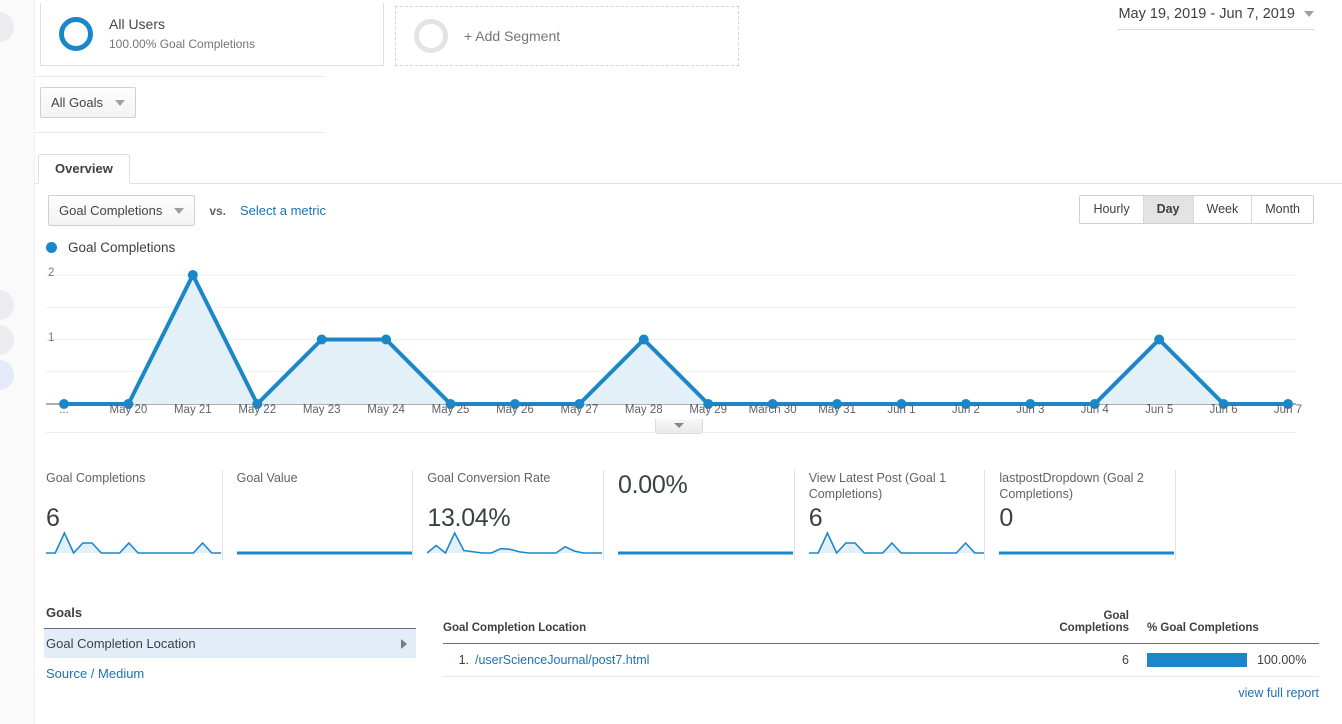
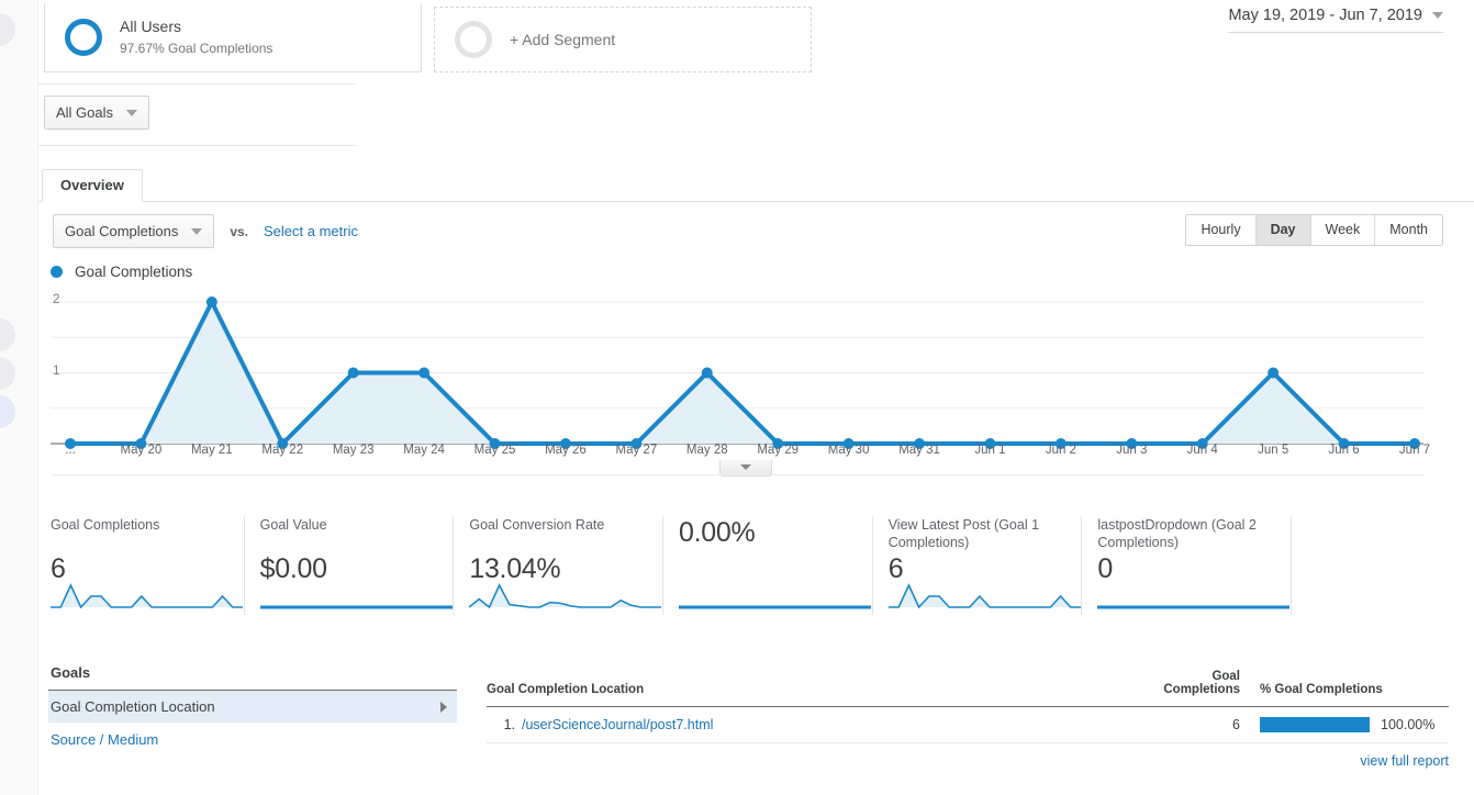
  All Users
- 100.00% Goal Completions
+ 97.67% Goal Completions
  + Add Segment
  May 19, 2019 - Jun 7, 2019
  All Goals
  Overview
  Goal Completions
  vs.
  Select a metric
  Hourly
  Day
  Week
  Month
  Goal Completions
  1
  2
  ...
  May 20
  May 21
  May 22
  May 23
  May 24
  May 25
  May 26
  May 27
  May 28
  May 29
- March 30
+ May 30
  May 31
  Jun 1
  Jun 2
  Jun 3
  Jun 4
  Jun 5
  Jun 6
  Jun 7
  Goal Completions
  6
  Goal Value
+ $0.00
  Goal Conversion Rate
  13.04%
  0.00%
  View Latest Post (Goal 1 Completions)
  6
  lastpostDropdown (Goal 2 Completions)
  0
  Goals
  Goal Completion Location
  Source / Medium
  Goal Completion Location	Goal Completions	% Goal Completions
  1.	/userScienceJournal/post7.html	6	100.00%
  view full report
